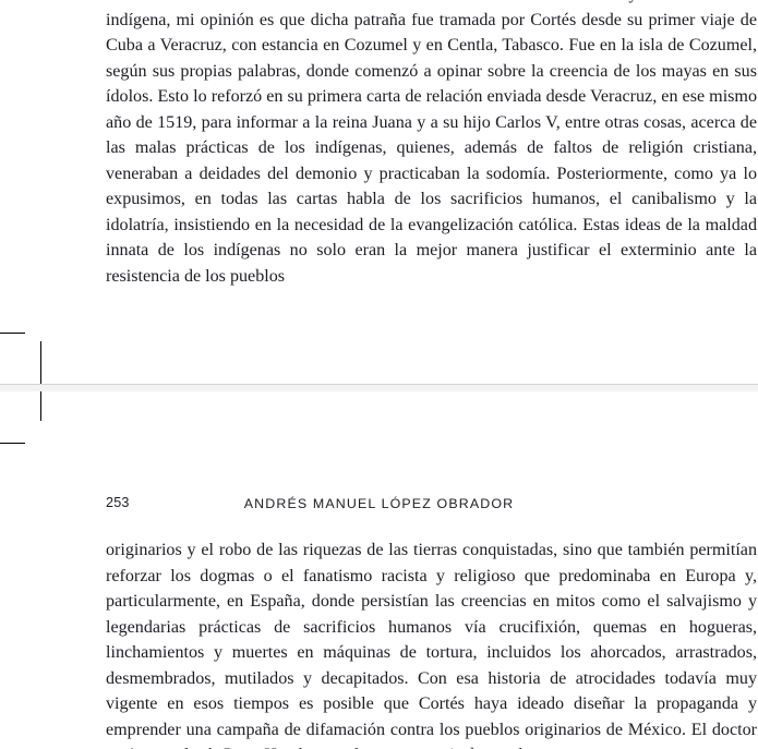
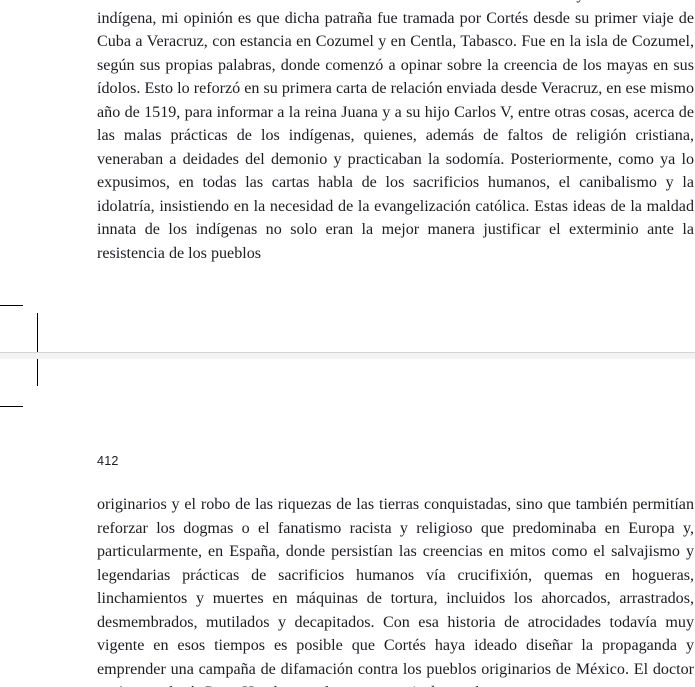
  indígena, mi opinión es que dicha patraña fue tramada por Cortés desde su primer viaje de Cuba a Veracruz, con estancia en Cozumel y en Centla, Tabasco. Fue en la isla de Cozumel, según sus propias palabras, donde comenzó a opinar sobre la creencia de los mayas en sus ídolos. Esto lo reforzó en su primera carta de relación enviada desde Veracruz, en ese mismo año de 1519, para informar a la reina Juana y a su hijo Carlos V, entre otras cosas, acerca de las malas prácticas de los indígenas, quienes, además de faltos de religión cristiana, veneraban a deidades del demonio y practicaban la sodomía. Posteriormente, como ya lo expusimos, en todas las cartas habla de los sacrificios humanos, el canibalismo y la idolatría, insistiendo en la necesidad de la evangelización católica. Estas ideas de la maldad innata de los indígenas no solo eran la mejor manera justificar el exterminio ante la resistencia de los pueblos
- 253
+ 412
- ANDRÉS MANUEL LÓPEZ OBRADOR
  originarios y el robo de las riquezas de las tierras conquistadas, sino que también permitían reforzar los dogmas o el fanatismo racista y religioso que predominaba en Europa y, particularmente, en España, donde persistían las creencias en mitos como el salvajismo y legendarias prácticas de sacrificios humanos vía crucifixión, quemas en hogueras, linchamientos y muertes en máquinas de tortura, incluidos los ahorcados, arrastrados, desmembrados, mutilados y decapitados. Con esa historia de atrocidades todavía muy vigente en esos tiempos es posible que Cortés haya ideado diseñar la propaganda y emprender una campaña de difamación contra los pueblos originarios de México. El doctor
